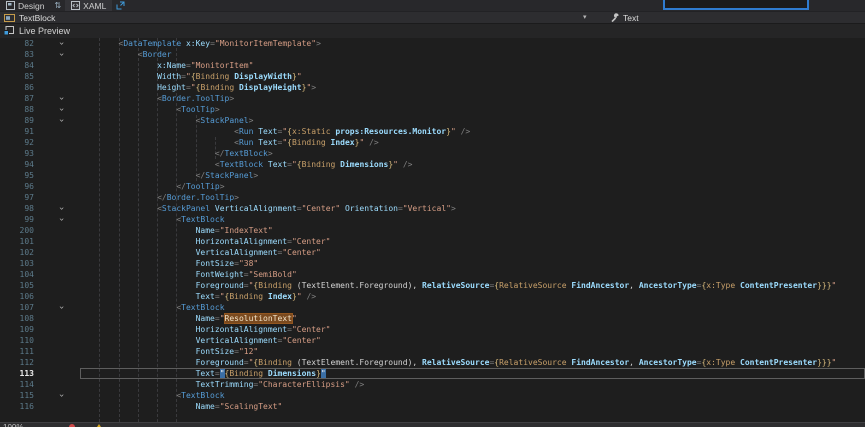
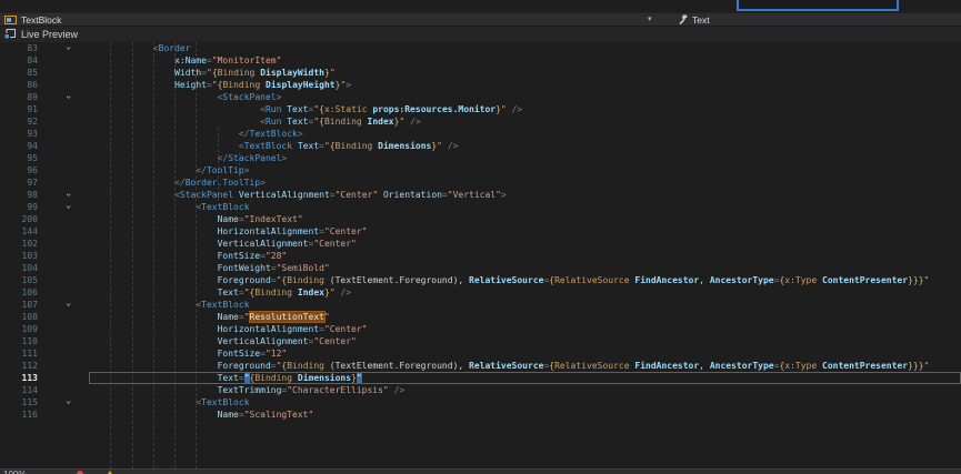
- Design
- ⇅
- XAML
  TextBlock
  Text
  Live Preview
- 82
- <DataTemplate x:Key="MonitorItemTemplate">
  83
  <Border
  84
  x:Name="MonitorItem"
  85
  Width="{Binding DisplayWidth}"
  86
  Height="{Binding DisplayHeight}">
- 87
- <Border.ToolTip>
- 88
- <ToolTip>
  89
  <StackPanel>
  91
  <Run Text="{x:Static props:Resources.Monitor}" />
  92
  <Run Text="{Binding Index}" />
  93
  </TextBlock>
  94
  <TextBlock Text="{Binding Dimensions}" />
  95
  </StackPanel>
  96
  </ToolTip>
  97
  </Border.ToolTip>
  98
  <StackPanel VerticalAlignment="Center" Orientation="Vertical">
  99
  <TextBlock
  200
  Name="IndexText"
- 101
+ 144
  HorizontalAlignment="Center"
  102
  VerticalAlignment="Center"
  103
- FontSize="38"
+ FontSize="28"
  104
  FontWeight="SemiBold"
  105
  Foreground="{Binding (TextElement.Foreground), RelativeSource={RelativeSource FindAncestor, AncestorType={x:Type ContentPresenter}}}"
  106
  Text="{Binding Index}" />
  107
  <TextBlock
  108
  Name="ResolutionText"
  109
  HorizontalAlignment="Center"
  110
  VerticalAlignment="Center"
  111
  FontSize="12"
  112
  Foreground="{Binding (TextElement.Foreground), RelativeSource={RelativeSource FindAncestor, AncestorType={x:Type ContentPresenter}}}"
  113
  Text="{Binding Dimensions}"
  114
  TextTrimming="CharacterEllipsis" />
  115
  <TextBlock
  116
  Name="ScalingText"
